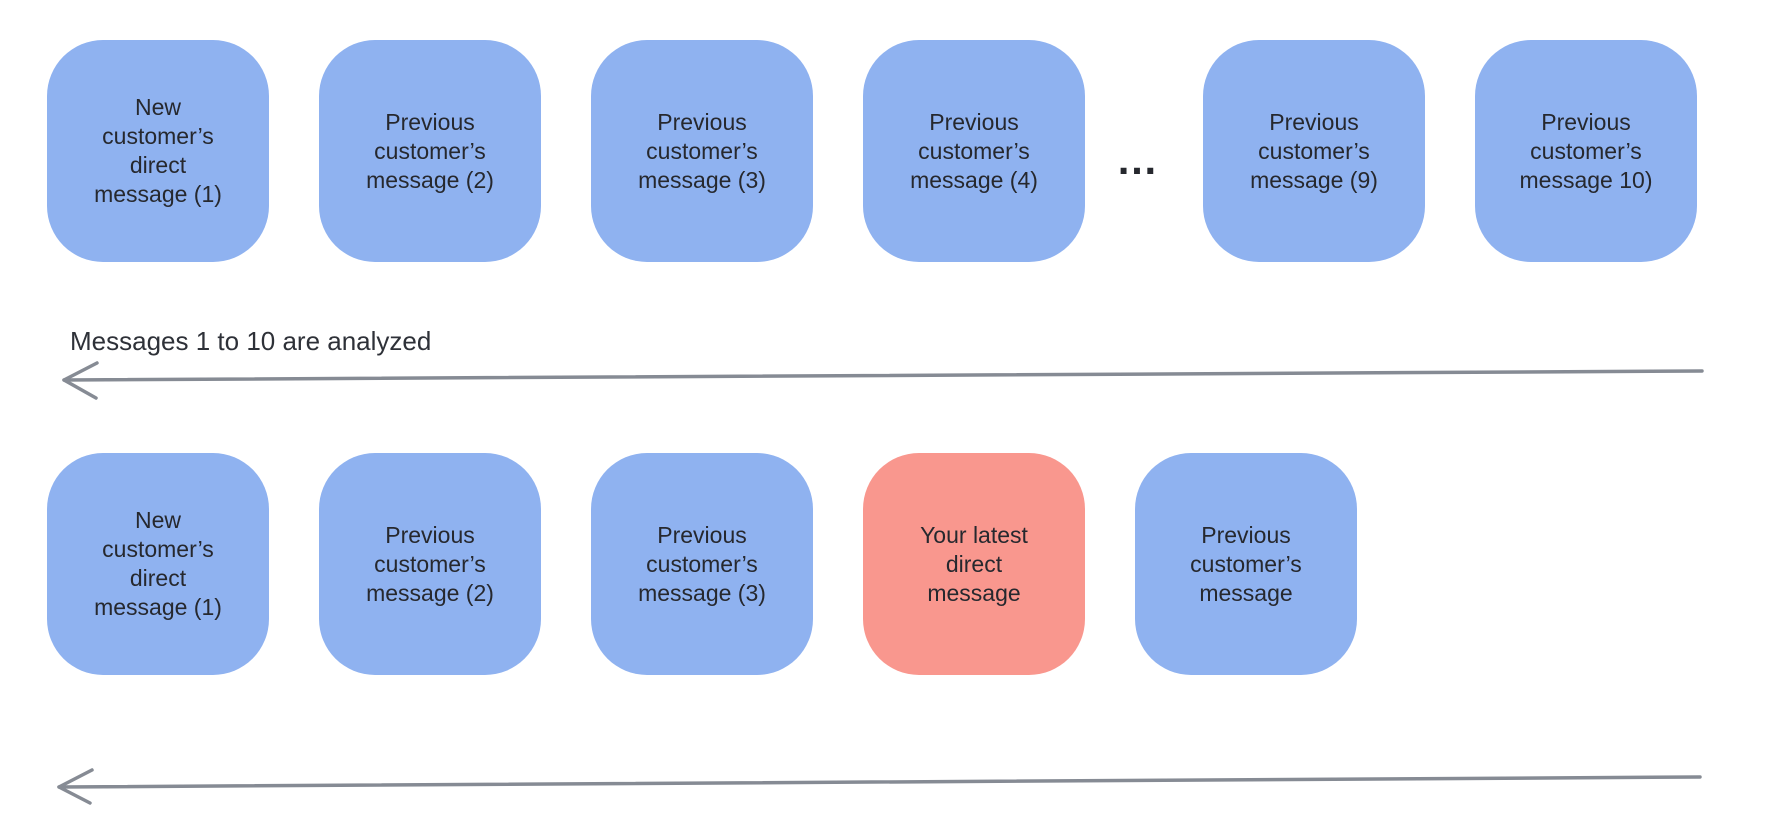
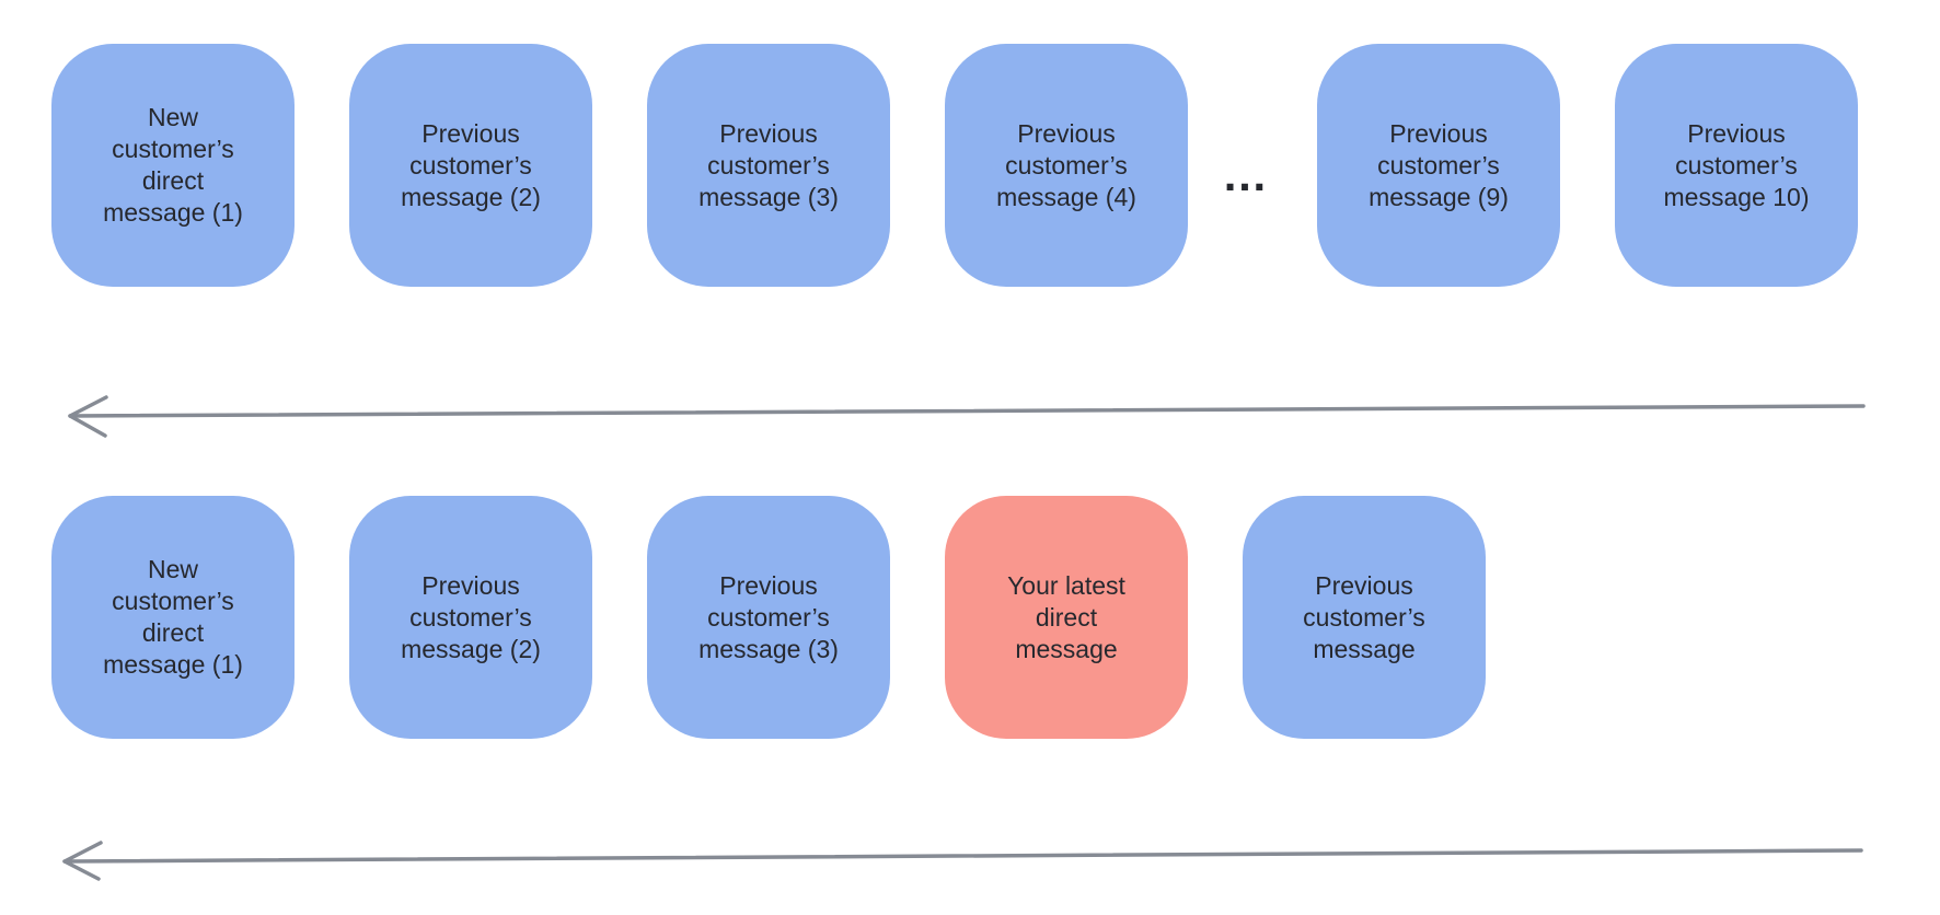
  New
  customer’s
  direct
  message (1)
  Previous
  customer’s
  message (2)
  Previous
  customer’s
  message (3)
  Previous
  customer’s
  message (4)
  …
  Previous
  customer’s
  message (9)
  Previous
  customer’s
  message 10)
- Messages 1 to 10 are analyzed
  New
  customer’s
  direct
  message (1)
  Previous
  customer’s
  message (2)
  Previous
  customer’s
  message (3)
  Your latest
  direct
  message
  Previous
  customer’s
  message
